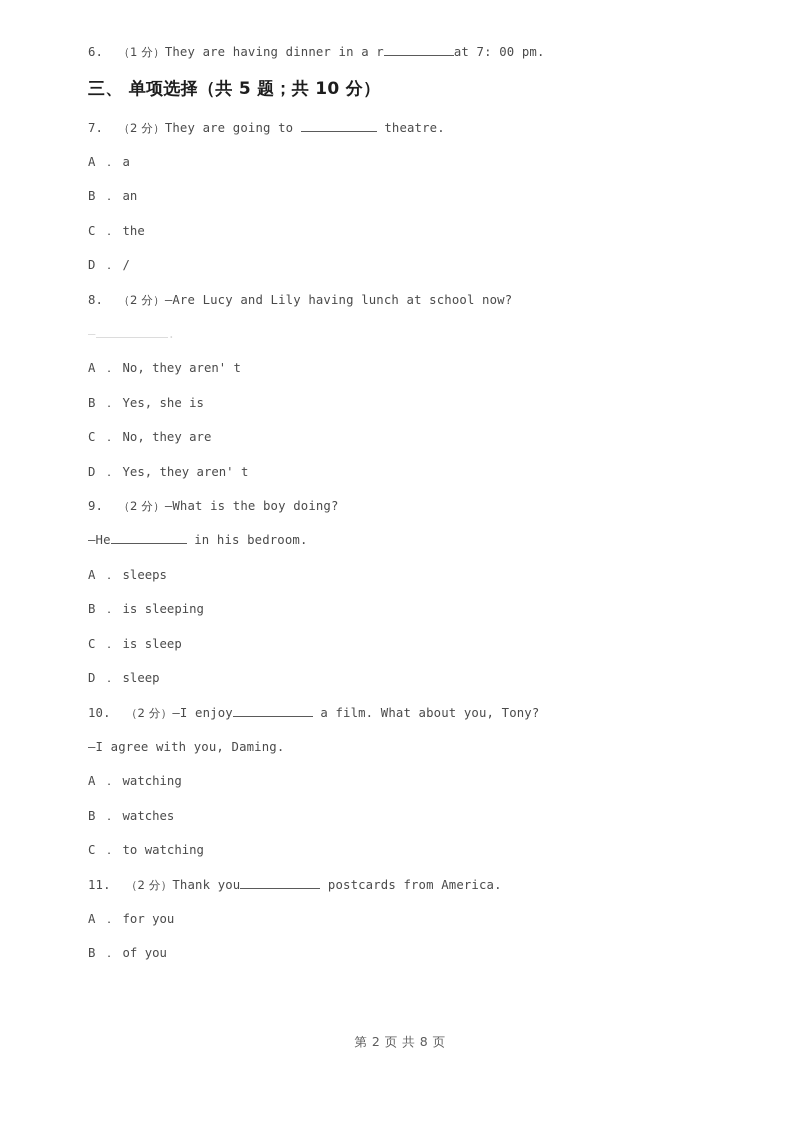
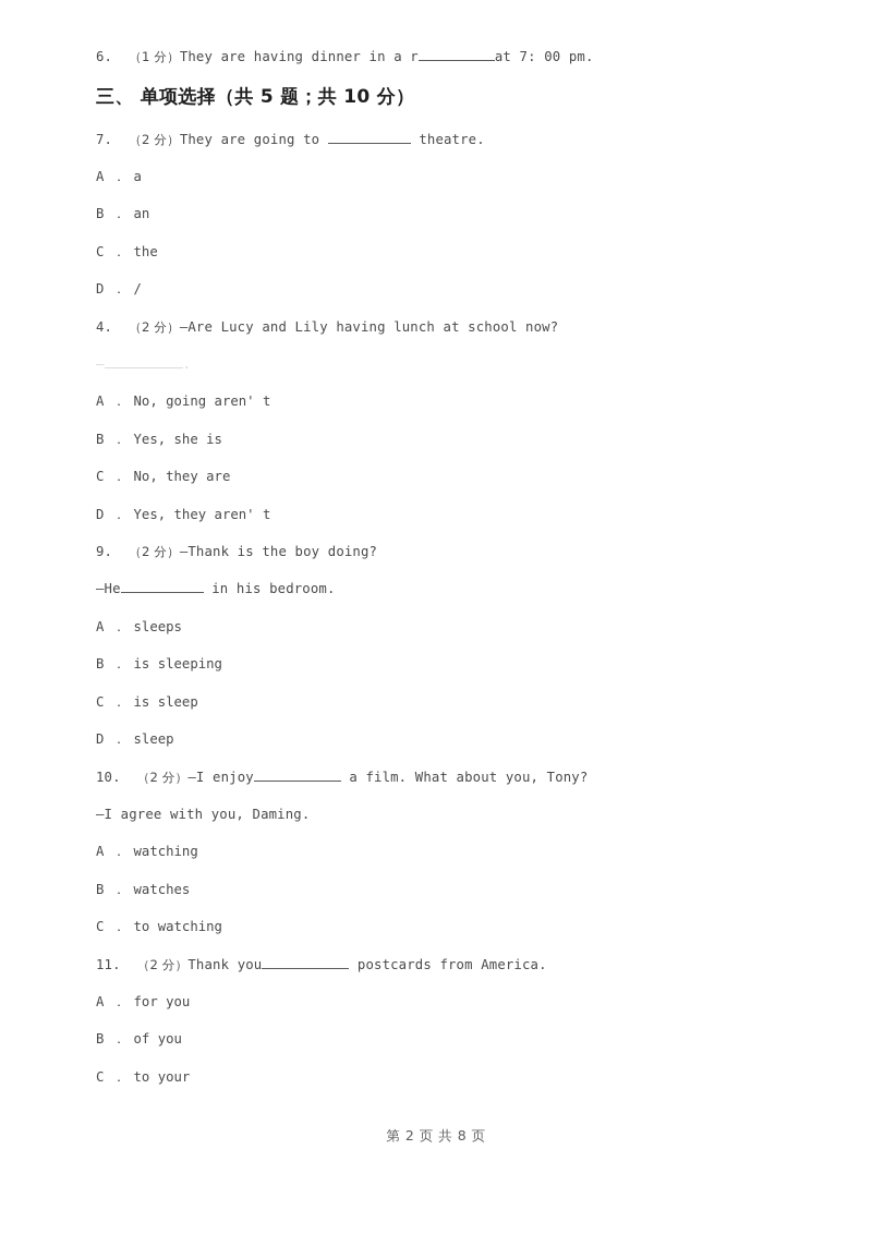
  6. （1 分）They are having dinner in a r at 7: 00 pm.
  三、 单项选择（共 5 题；共 10 分）
  7. （2 分）They are going to theatre.
  A ． a
  B ． an
  C ． the
  D ． /
- 8. （2 分）—Are Lucy and Lily having lunch at school now?
+ 4. （2 分）—Are Lucy and Lily having lunch at school now?
  — .
- A ． No, they aren' t
+ A ． No, going aren' t
  B ． Yes, she is
  C ． No, they are
  D ． Yes, they aren' t
- 9. （2 分）—What is the boy doing?
+ 9. （2 分）—Thank is the boy doing?
  —He in his bedroom.
  A ． sleeps
  B ． is sleeping
  C ． is sleep
  D ． sleep
  10. （2 分）—I enjoy a film. What about you, Tony?
  —I agree with you, Daming.
  A ． watching
  B ． watches
  C ． to watching
  11. （2 分）Thank you postcards from America.
  A ． for you
  B ． of you
+ C ． to your
  第 2 页 共 8 页
